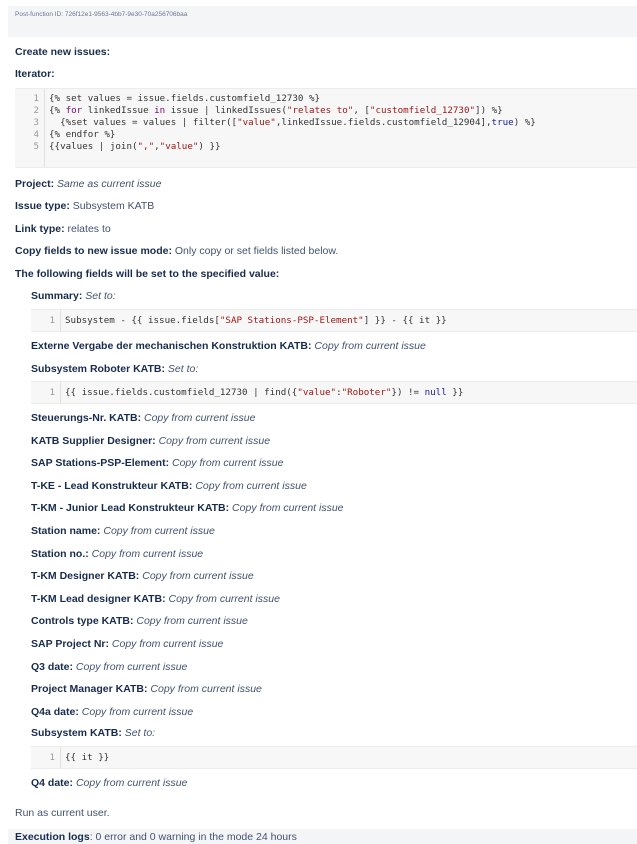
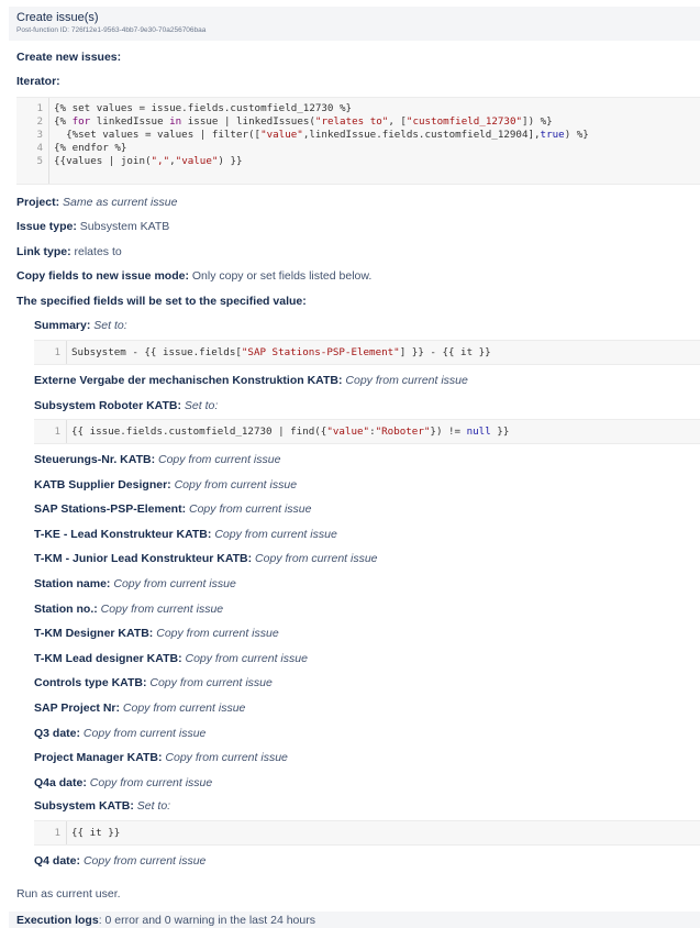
+ Create issue(s)
  Create new issues:
  Iterator:
  1
  {% set values = issue.fields.customfield_12730 %}
  2
  {% for linkedIssue in issue | linkedIssues("relates to", ["customfield_12730"]) %}
  3
  {%set values = values | filter(["value",linkedIssue.fields.customfield_12904],true) %}
  4
  {% endfor %}
  5
  {{values | join(",","value") }}
  Project: Same as current issue
  Issue type: Subsystem KATB
  Link type: relates to
  Copy fields to new issue mode: Only copy or set fields listed below.
- The following fields will be set to the specified value:
+ The specified fields will be set to the specified value:
  Summary: Set to:
  1
  Subsystem - {{ issue.fields["SAP Stations-PSP-Element"] }} - {{ it }}
  Externe Vergabe der mechanischen Konstruktion KATB: Copy from current issue
  Subsystem Roboter KATB: Set to:
  1
  {{ issue.fields.customfield_12730 | find({"value":"Roboter"}) != null }}
  Steuerungs-Nr. KATB: Copy from current issue
  KATB Supplier Designer: Copy from current issue
  SAP Stations-PSP-Element: Copy from current issue
  T-KE - Lead Konstrukteur KATB: Copy from current issue
  T-KM - Junior Lead Konstrukteur KATB: Copy from current issue
  Station name: Copy from current issue
  Station no.: Copy from current issue
  T-KM Designer KATB: Copy from current issue
  T-KM Lead designer KATB: Copy from current issue
  Controls type KATB: Copy from current issue
  SAP Project Nr: Copy from current issue
  Q3 date: Copy from current issue
  Project Manager KATB: Copy from current issue
  Q4a date: Copy from current issue
  Subsystem KATB: Set to:
  1
  {{ it }}
  Q4 date: Copy from current issue
  Run as current user.
- Execution logs: 0 error and 0 warning in the mode 24 hours
+ Execution logs: 0 error and 0 warning in the last 24 hours
